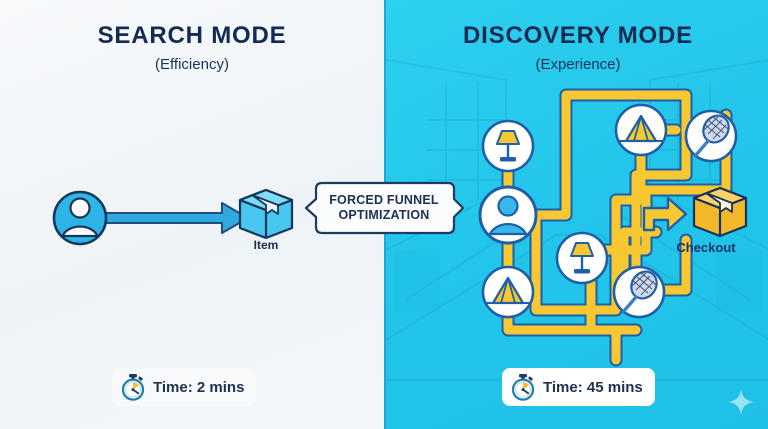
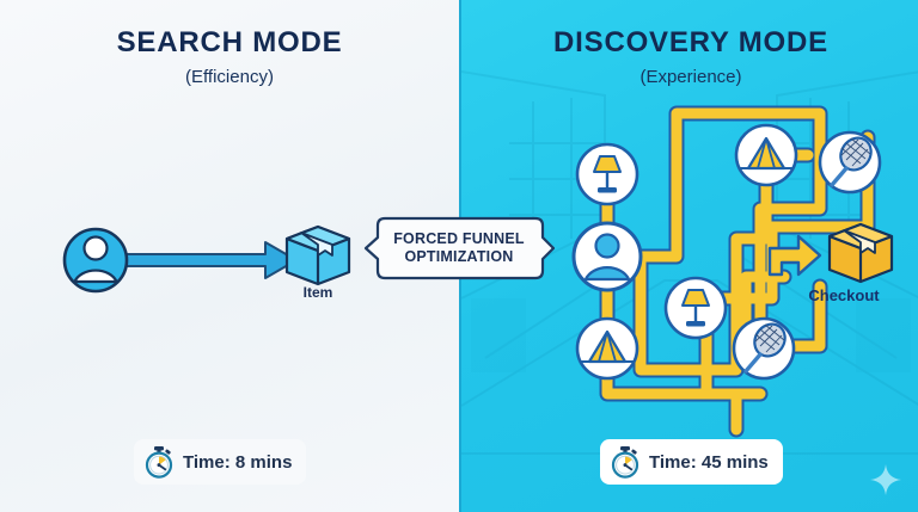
  SEARCH MODE
  (Efficiency)
  Item
- Time: 2 mins
+ Time: 8 mins
  DISCOVERY MODE
  (Experience)
  FORCED FUNNEL
  OPTIMIZATION
  Checkout
  Time: 45 mins
